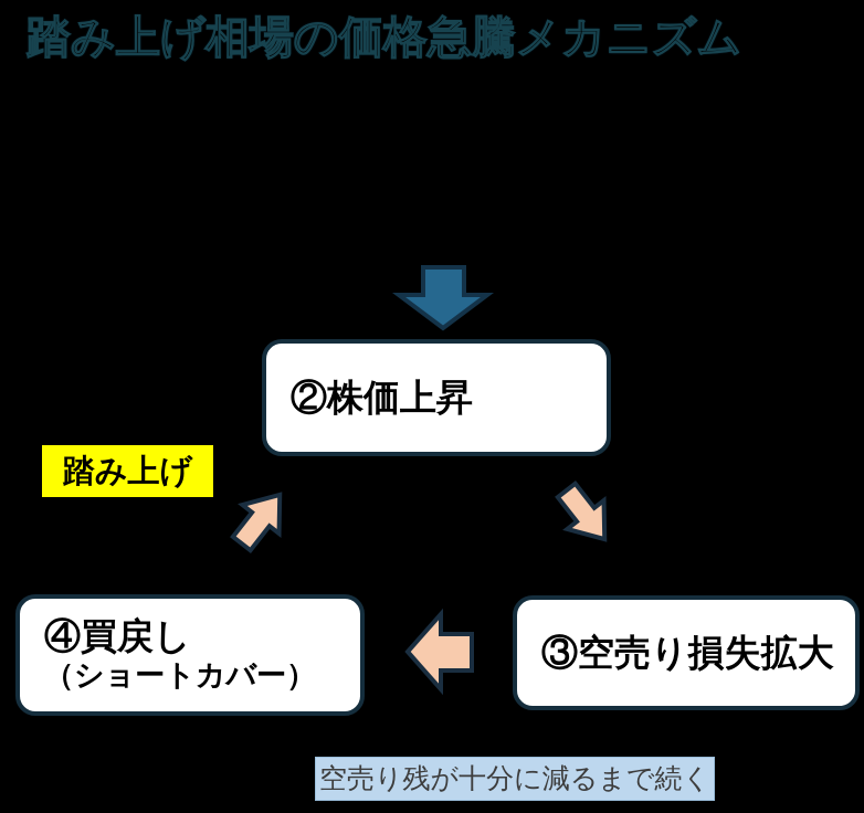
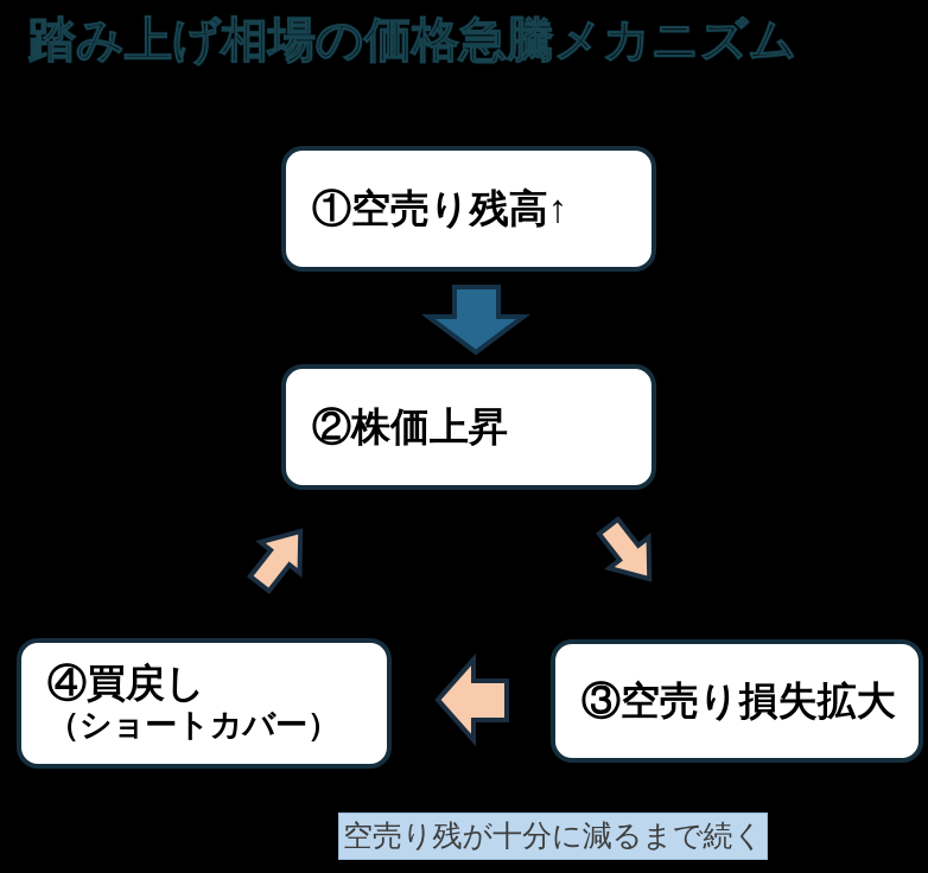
  踏み上げ相場の価格急騰メカニズム
+ ①空売り残高↑
  ②株価上昇
  ③空売り損失拡大
  ④買戻し
  （ショートカバー）
- 踏み上げ
  空売り残が十分に減るまで続く
